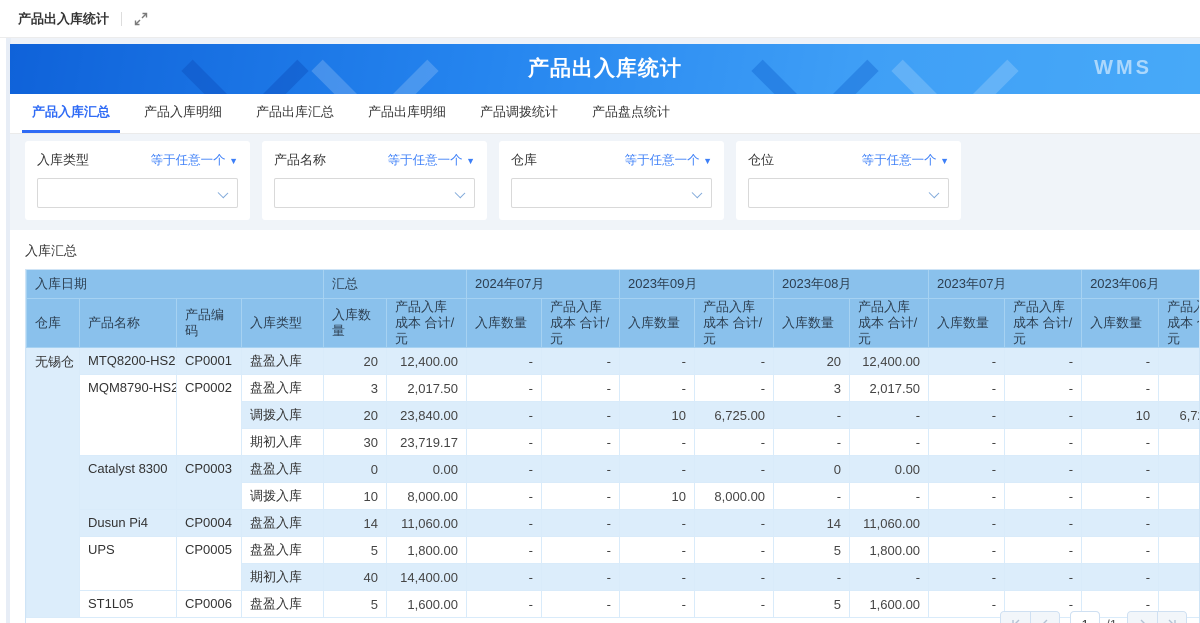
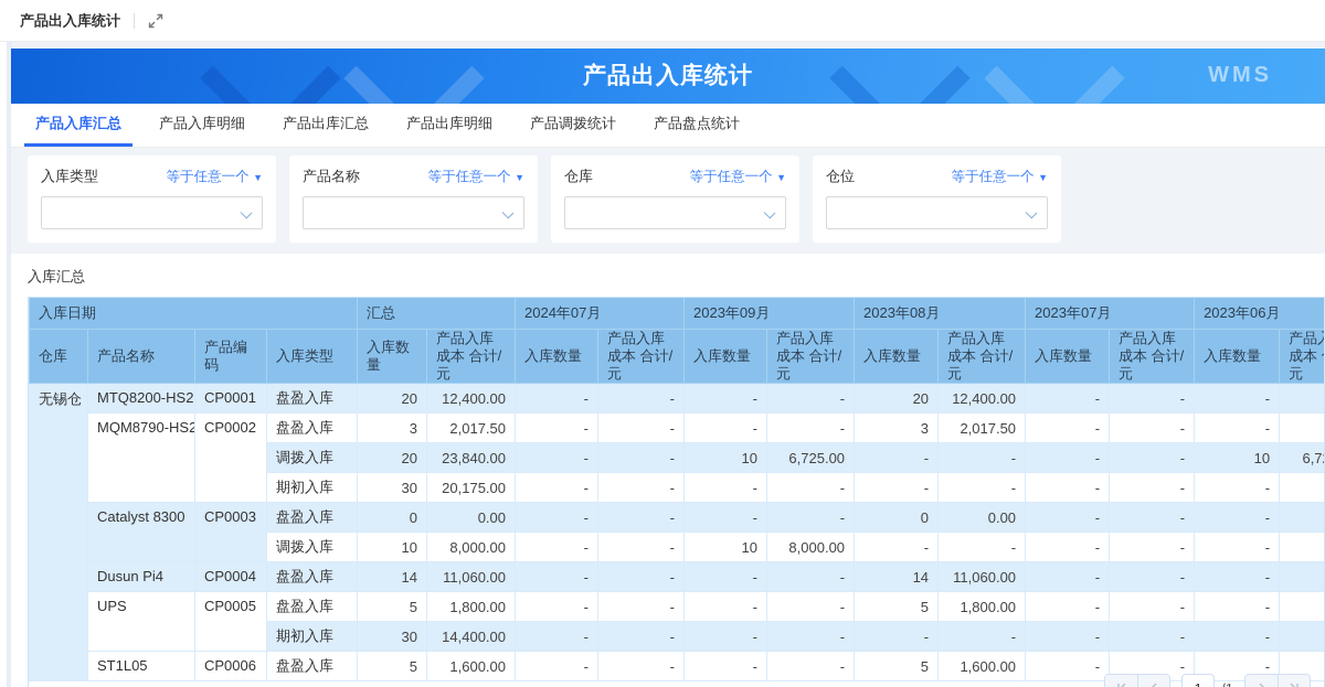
  产品出入库统计
  产品出入库统计
  WMS
  产品入库汇总
  产品入库明细
  产品出库汇总
  产品出库明细
  产品调拨统计
  产品盘点统计
  入库类型
  等于任意一个 ▼
  产品名称
  等于任意一个 ▼
  仓库
  等于任意一个 ▼
  仓位
  等于任意一个 ▼
  入库汇总
  入库日期	汇总	2024年07月	2023年09月	2023年08月	2023年07月	2023年06月
  仓库	产品名称	产品编码	入库类型	入库数量	产品入库成本 合计/元	入库数量	产品入库成本 合计/元	入库数量	产品入库成本 合计/元	入库数量	产品入库成本 合计/元	入库数量	产品入库成本 合计/元	入库数量	产品成本元
  无锡仓	MTQ8200-HS2	CP0001	盘盈入库	20	12,400.00	-	-	-	-	20	12,400.00	-	-	-
  MQM8790-HS2	CP0002	盘盈入库	3	2,017.50	-	-	-	-	3	2,017.50	-	-	-
  调拨入库	20	23,840.00	-	-	10	6,725.00	-	-	-	-	10	6,7
- 期初入库	30	23,719.17	-	-	-	-	-	-	-	-	-
+ 期初入库	30	20,175.00	-	-	-	-	-	-	-	-	-
  Catalyst 8300	CP0003	盘盈入库	0	0.00	-	-	-	-	0	0.00	-	-	-
  调拨入库	10	8,000.00	-	-	10	8,000.00	-	-	-	-	-
  Dusun Pi4	CP0004	盘盈入库	14	11,060.00	-	-	-	-	14	11,060.00	-	-	-
  UPS	CP0005	盘盈入库	5	1,800.00	-	-	-	-	5	1,800.00	-	-	-
- 期初入库	40	14,400.00	-	-	-	-	-	-	-	-	-
+ 期初入库	30	14,400.00	-	-	-	-	-	-	-	-	-
  ST1L05	CP0006	盘盈入库	5	1,600.00	-	-	-	-	5	1,600.00	-	-	-
